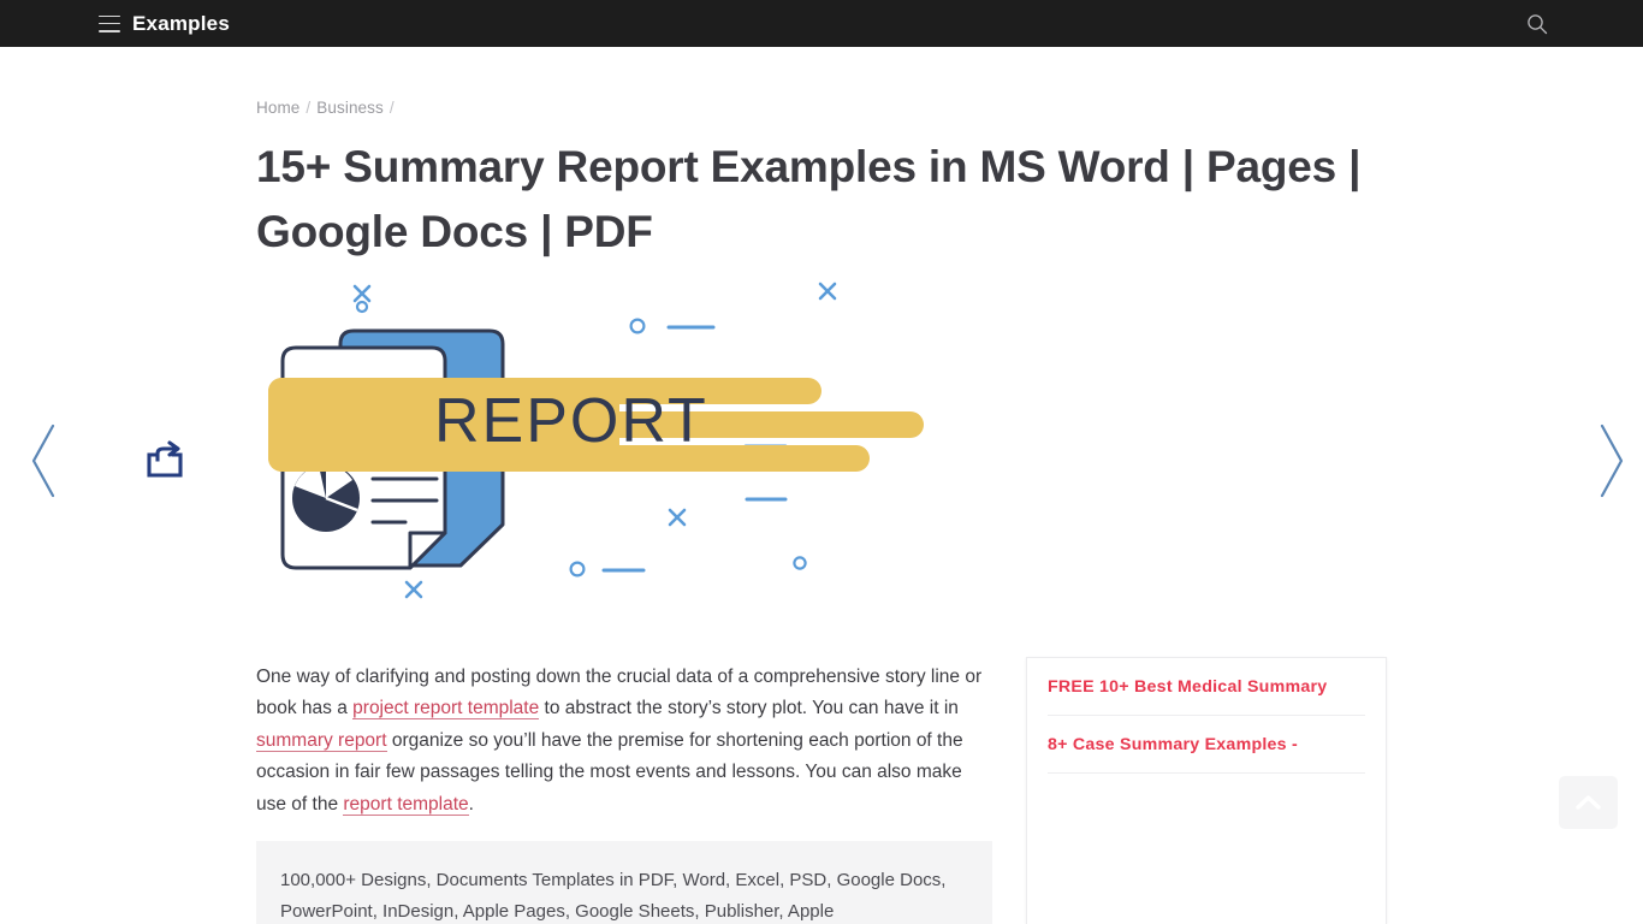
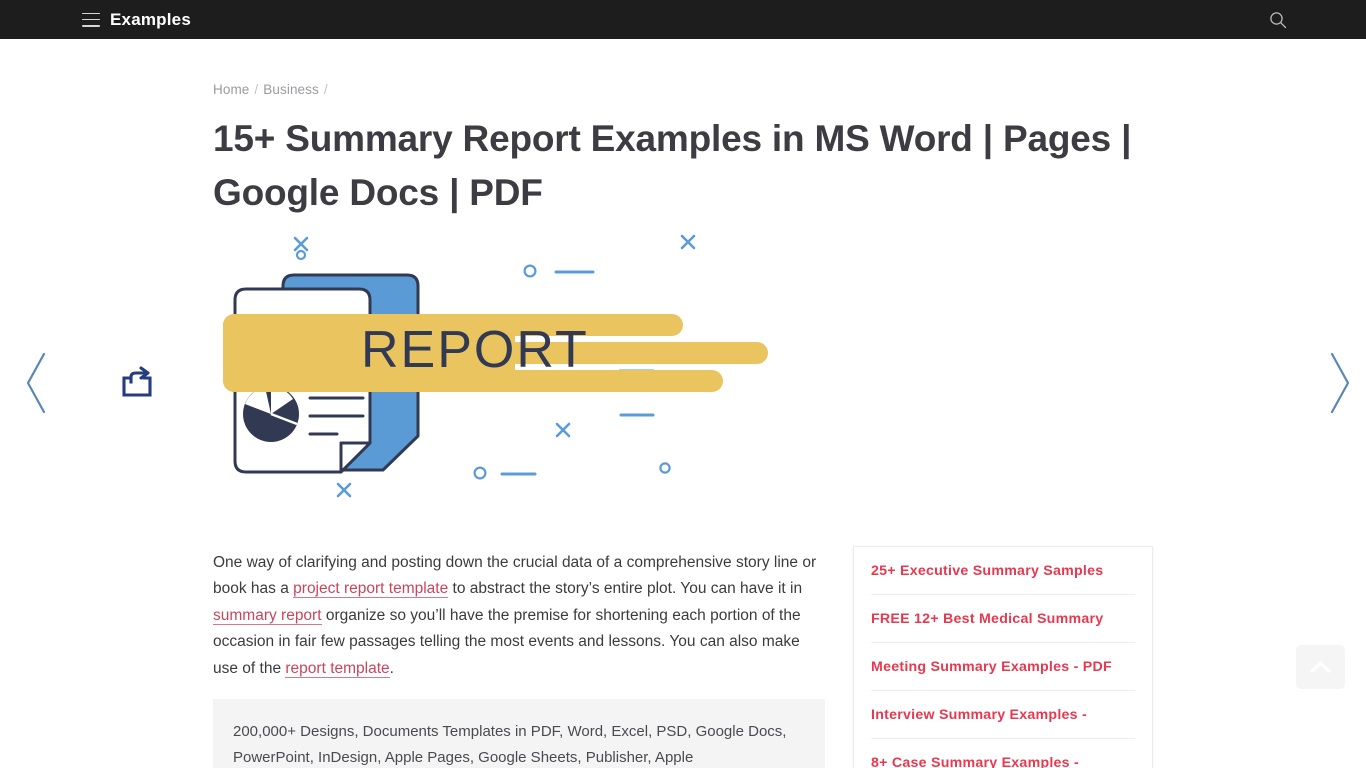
  Examples
  Home / Business /
  15+ Summary Report Examples in MS Word | Pages | Google Docs | PDF
  REPORT
- One way of clarifying and posting down the crucial data of a comprehensive story line or book has a project report template to abstract the story’s story plot. You can have it in summary report organize so you’ll have the premise for shortening each portion of the occasion in fair few passages telling the most events and lessons. You can also make use of the report template.
+ One way of clarifying and posting down the crucial data of a comprehensive story line or book has a project report template to abstract the story’s entire plot. You can have it in summary report organize so you’ll have the premise for shortening each portion of the occasion in fair few passages telling the most events and lessons. You can also make use of the report template.
- 100,000+ Designs, Documents Templates in PDF, Word, Excel, PSD, Google Docs, PowerPoint, InDesign, Apple Pages, Google Sheets, Publisher, Apple
+ 200,000+ Designs, Documents Templates in PDF, Word, Excel, PSD, Google Docs, PowerPoint, InDesign, Apple Pages, Google Sheets, Publisher, Apple
+ 25+ Executive Summary Samples
- FREE 10+ Best Medical Summary
+ FREE 12+ Best Medical Summary
+ Meeting Summary Examples - PDF
+ Interview Summary Examples -
  8+ Case Summary Examples -
